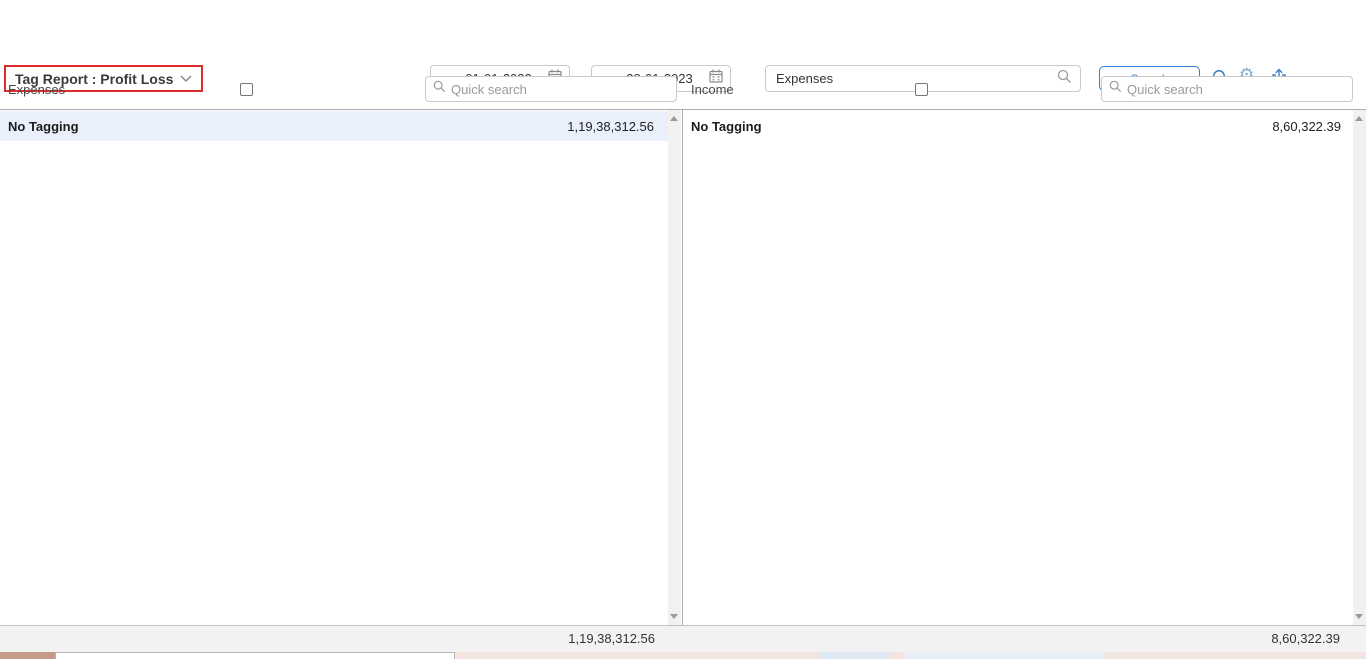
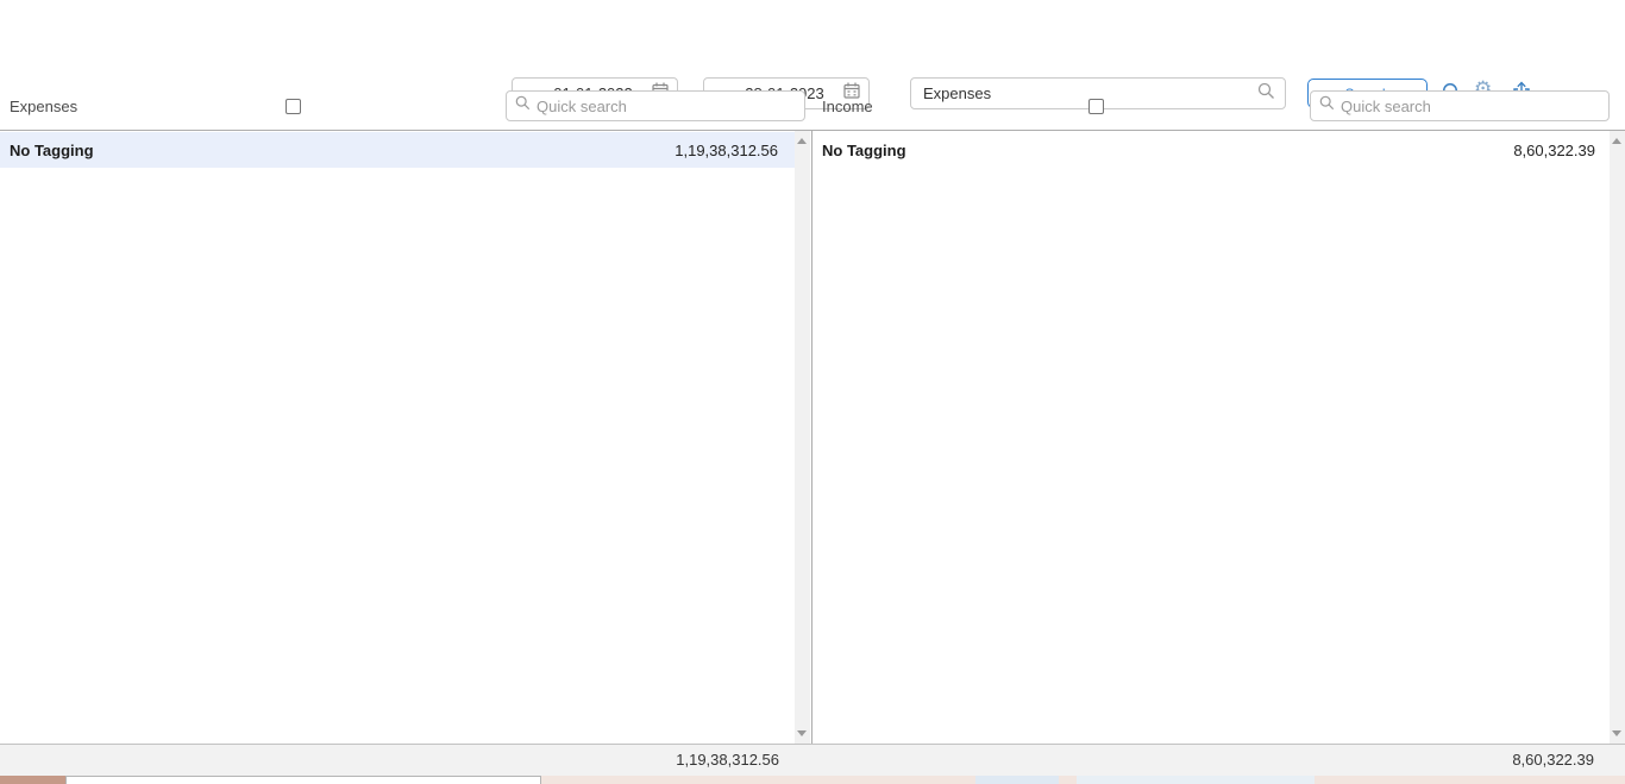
- Tag Report : Profit Loss
  Expenses
  ⚙
  Expenses
  Quick search
  Income
  Quick search
  No Tagging
  1,19,38,312.56
  No Tagging
  8,60,322.39
  1,19,38,312.56
  8,60,322.39
